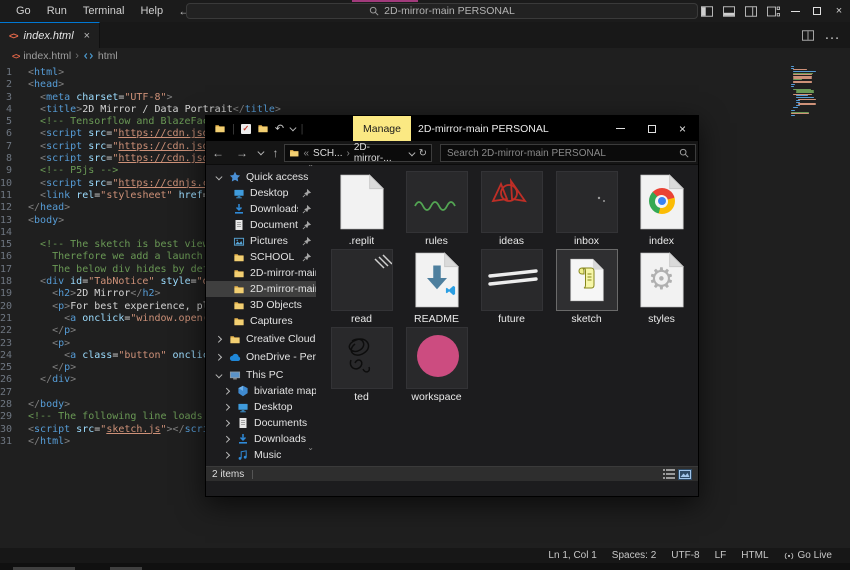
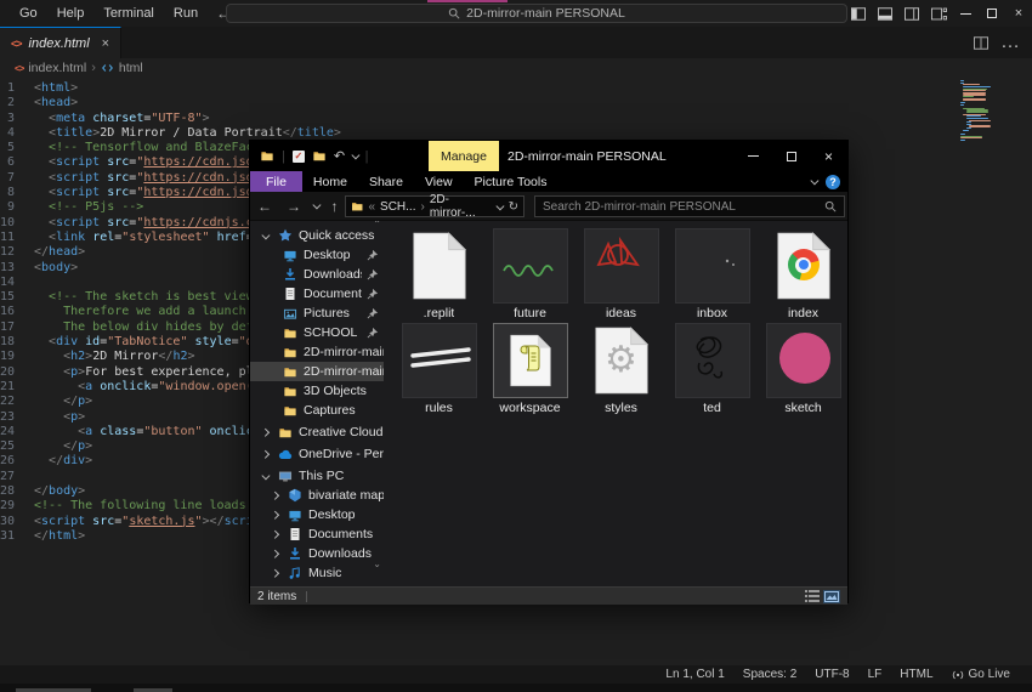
  Go
- Run
+ Help
  Terminal
- Help
+ Run
  ←
  2D-mirror-main PERSONAL
  ×
  <>
  index.html
  ×
  …
  <>
  index.html
  ›
  html
  1 <html>
  2 <head>
  3 <meta charset="UTF-8">
  4 <title>2D Mirror / Data Portrait</title>
  5 <!-- Tensorflow and BlazeFa
  6 <script src="https://cdn.js
  7 <script src="https://cdn.js
  8 <script src="https://cdn.js
  9 <!-- P5js -->
  10 <script src="https://cdnjs.
  11 <link rel="stylesheet" href
  12 </head>
  13 <body>
  14
  15 <!-- The sketch is best vie
  16 Therefore we add a launch
  17 The below div hides by de
  18 <div id="TabNotice" style="
  19 <h2>2D Mirror</h2>
  20 <p>For best experience, p
  21 <a onclick="window.open
  22 </p>
  23 <p>
  24 <a class="button" oncli
  25 </p>
  26 </div>
  27
  28 </body>
  29 <!-- The following line loads
  30 <script src="sketch.js"></scr
  31 </html>
  |
  ✓
  ↶
  |
  Manage
  2D-mirror-main PERSONAL
  ×
+ File
+ Home
+ Share
+ View
+ Picture Tools
+ ?
  ←
  →
  ↑
  «
  SCH...
  ›
  2D-mirror-...
  ↻
  Search 2D-mirror-main PERSONAL
  ⌃
  ⌄
  Quick access
  Desktop
  Download
  Document
  Pictures
  SCHOOL
  2D-mirror-mai
  2D-mirror-mai
  3D Objects
  Captures
  Creative Cloud
  OneDrive - Per
  This PC
  bivariate map
  Desktop
  Documents
  Downloads
  Music
  .replit
- rules
+ future
  ideas
  inbox
  index
- read
- README
- future
+ rules
- sketch
+ workspace
  ⚙
  styles
  ted
- workspace
+ sketch
  2 items
  Ln 1, Col 1
  Spaces: 2
  UTF-8
  LF
  HTML
  Go Live
